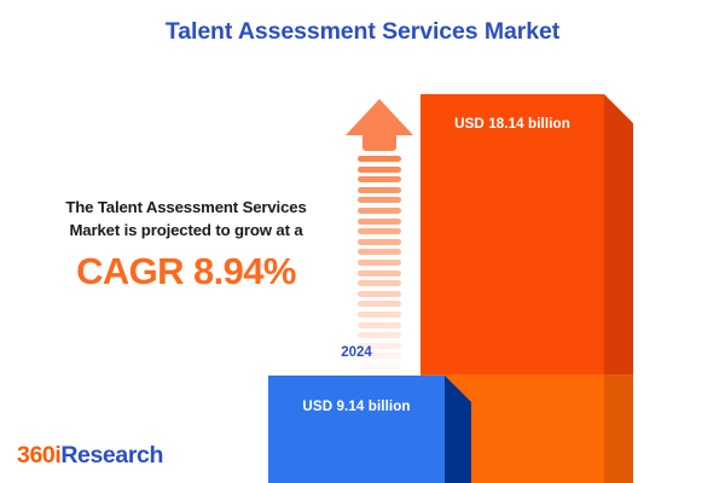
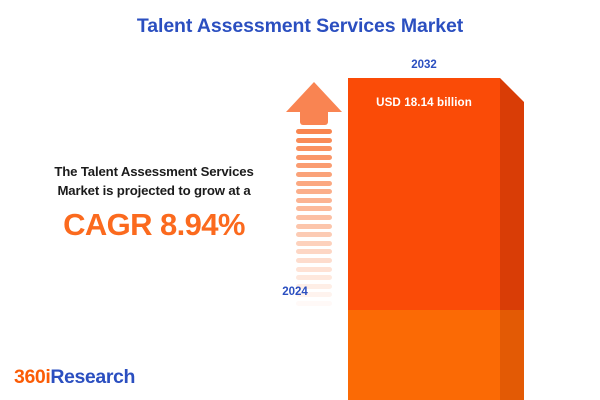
  Talent Assessment Services Market
  The Talent Assessment Services
  Market is projected to grow at a
  CAGR 8.94%
+ 2032
  USD 18.14 billion
  2024
- USD 9.14 billion
  360iResearch
